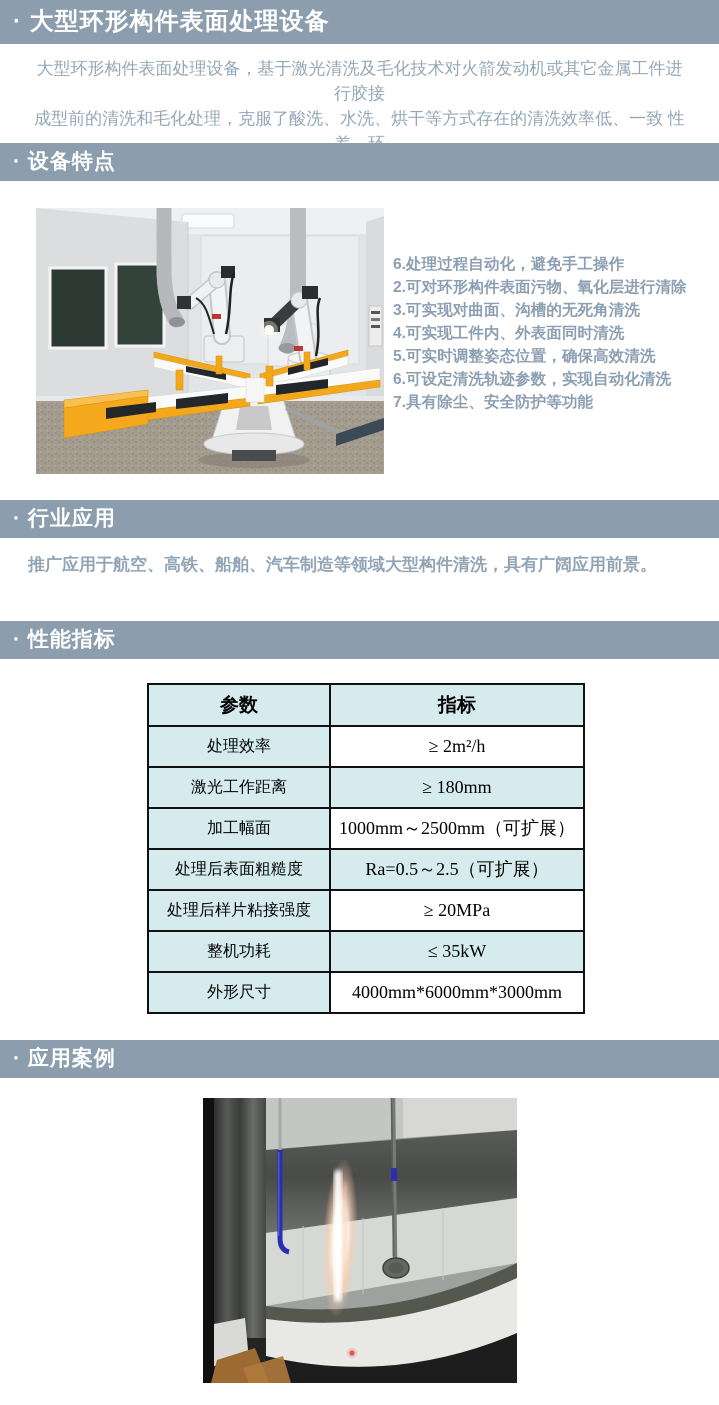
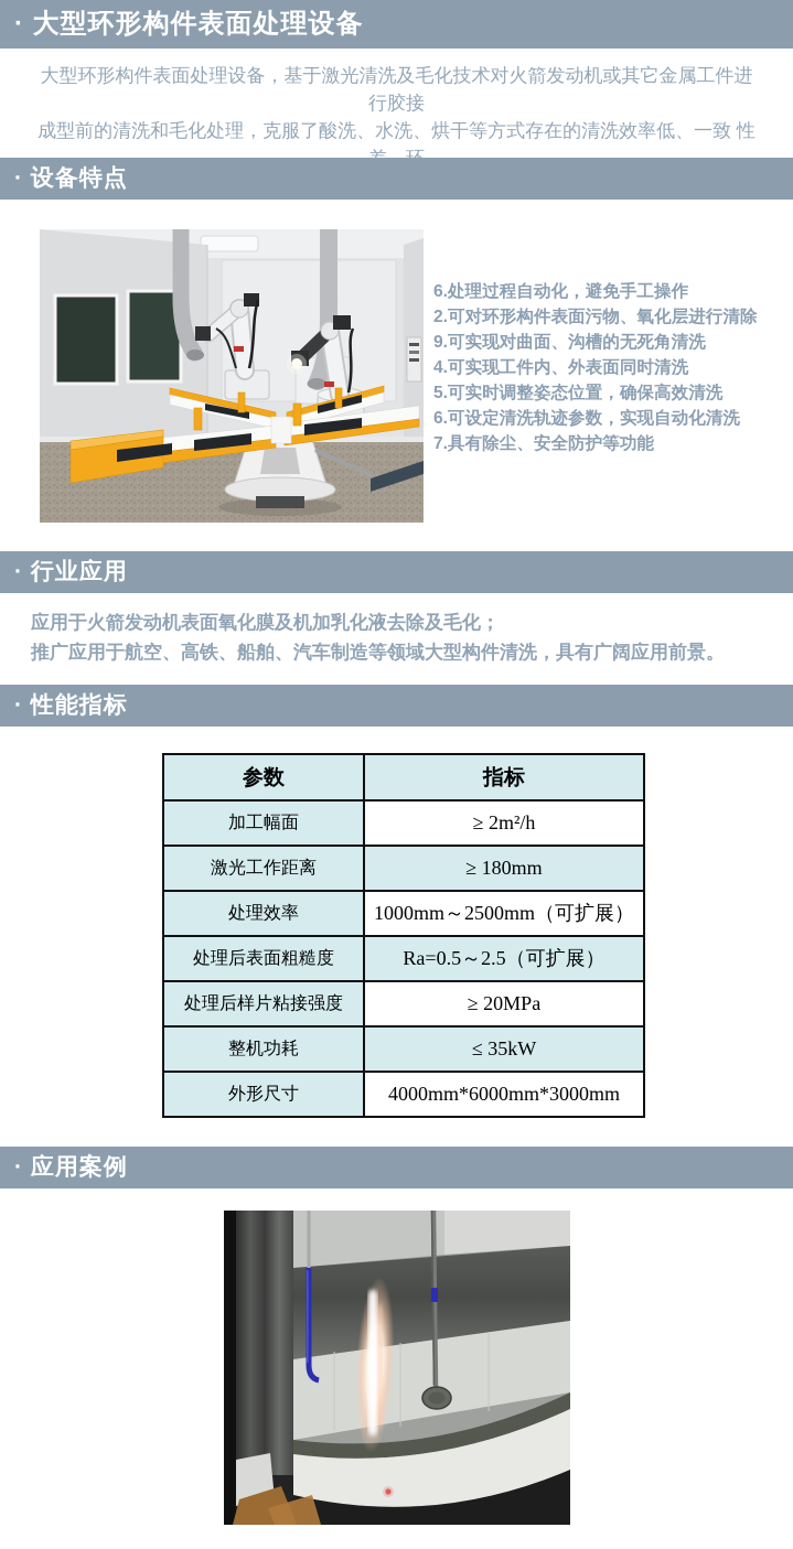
  · 大型环形构件表面处理设备
  大型环形构件表面处理设备，基于激光清洗及毛化技术对火箭发动机或其它金属工件进 行胶接
  成型前的清洗和毛化处理，克服了酸洗、水洗、烘干等方式存在的清洗效率低、一致 性
  · 设备特点
  6.处理过程自动化，避免手工操作
  2.可对环形构件表面污物、氧化层进行清除
- 3.可实现对曲面、沟槽的无死角清洗
+ 9.可实现对曲面、沟槽的无死角清洗
  4.可实现工件内、外表面同时清洗
  5.可实时调整姿态位置，确保高效清洗
  6.可设定清洗轨迹参数，实现自动化清洗
  7.具有除尘、安全防护等功能
  · 行业应用
+ 应用于火箭发动机表面氧化膜及机加乳化液去除及毛化；
  推广应用于航空、高铁、船舶、汽车制造等领域大型构件清洗，具有广阔应用前景。
  · 性能指标
  参数	指标
- 处理效率	≥ 2m²/h
+ 加工幅面	≥ 2m²/h
  激光工作距离	≥ 180mm
- 加工幅面	1000mm～2500mm（可扩展）
+ 处理效率	1000mm～2500mm（可扩展）
  处理后表面粗糙度	Ra=0.5～2.5（可扩展）
  处理后样片粘接强度	≥ 20MPa
  整机功耗	≤ 35kW
  外形尺寸	4000mm*6000mm*3000mm
  · 应用案例
